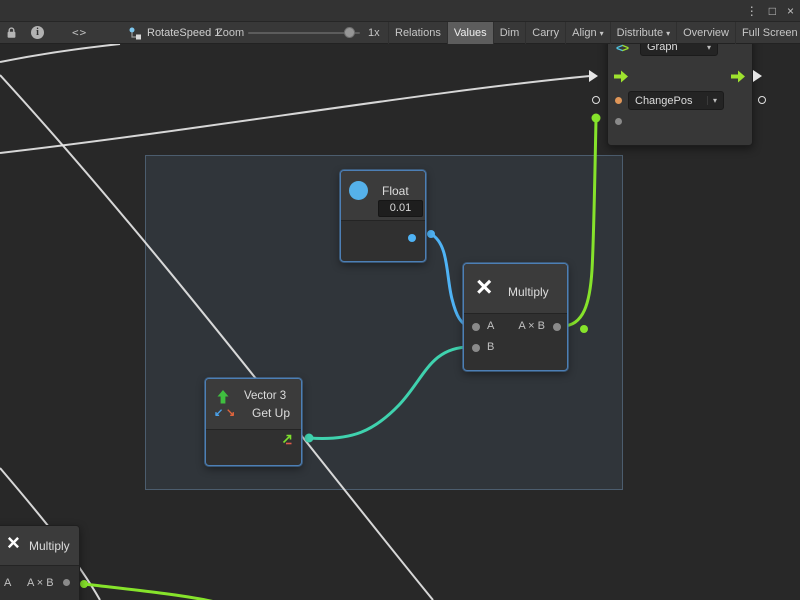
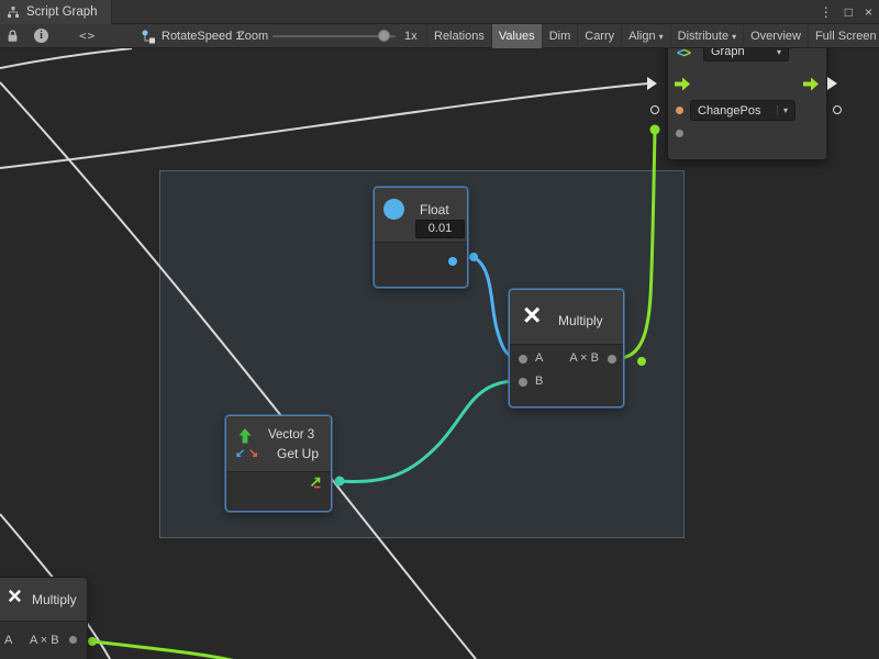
+ Script Graph
  ⋮
  □
  ×
  i
  <>
  RotateSpeed 1
  Zoom
  1x
  Relations
  Values
  Dim
  Carry
  Align
  ▾
  Distribute
  ▾
  Overview
  Full Screen
  Float
  0.01
  ×
  Multiply
  A
  A × B
  B
  Vector 3
  ↙
  ↘
  Get Up
  ×
  Multiply
  A
  A × B
  <>
  Graph
  ▾
  ChangePos
  ▾
